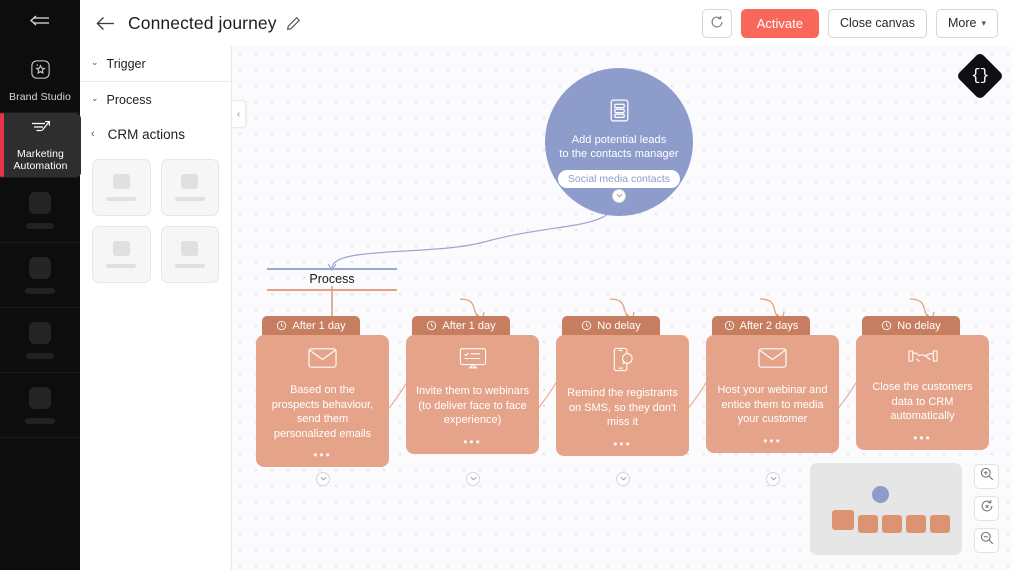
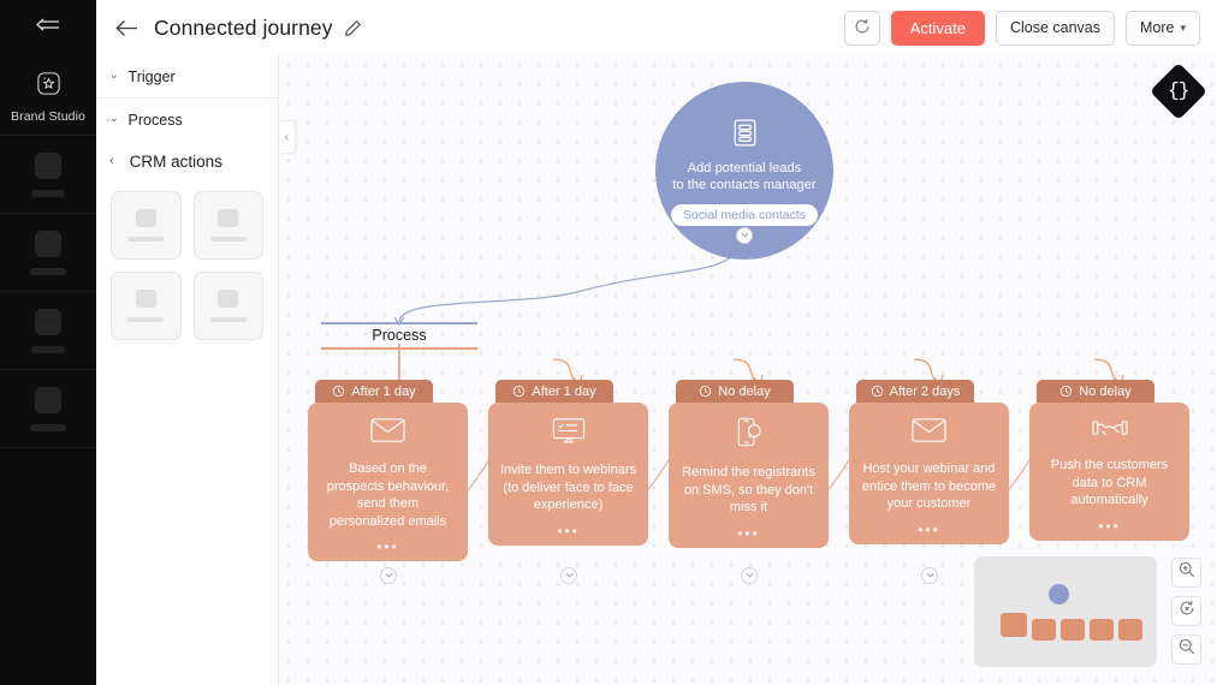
  Brand Studio
- Marketing Automation
  Connected journey
  Activate
  Close canvas
  More
  ▾
  ⌄
  Trigger
  ⌄
  Process
  ‹
  CRM actions
  ‹
  Add potential leads
  to the contacts manager
  Social media contacts
  Process
  After 1 day
  Based on the prospects behaviour, send them personalized emails
  •••
  After 1 day
  Invite them to webinars (to deliver face to face experience)
  •••
  No delay
  Remind the registrants on SMS, so they don't miss it
  •••
  After 2 days
- Host your webinar and entice them to media your customer
+ Host your webinar and entice them to become your customer
  •••
  No delay
- Close the customers data to CRM automatically
+ Push the customers data to CRM automatically
  •••
